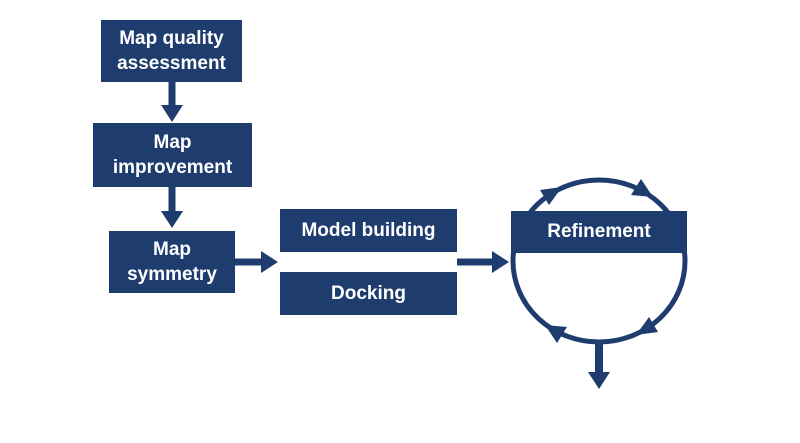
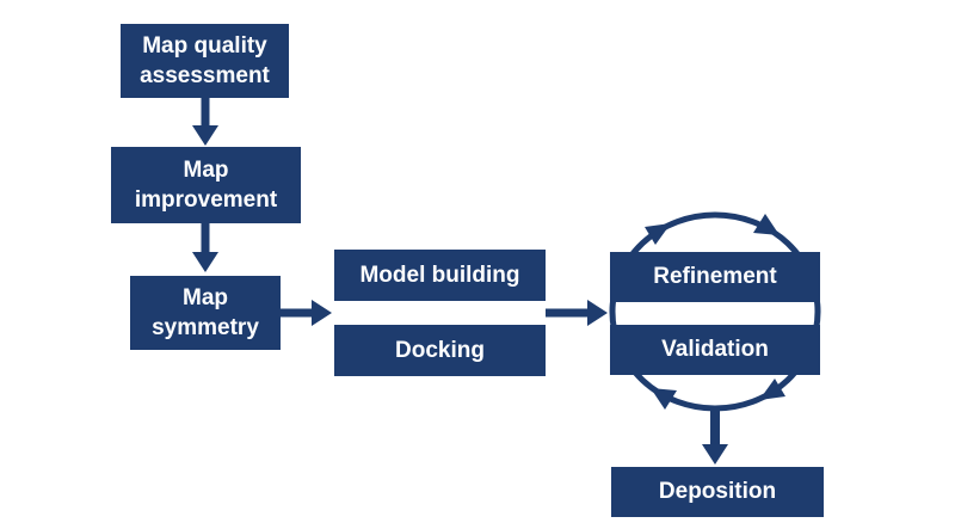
  Map quality assessment
  Map improvement
  Map symmetry
  Model building
  Docking
  Refinement
+ Validation
+ Deposition
